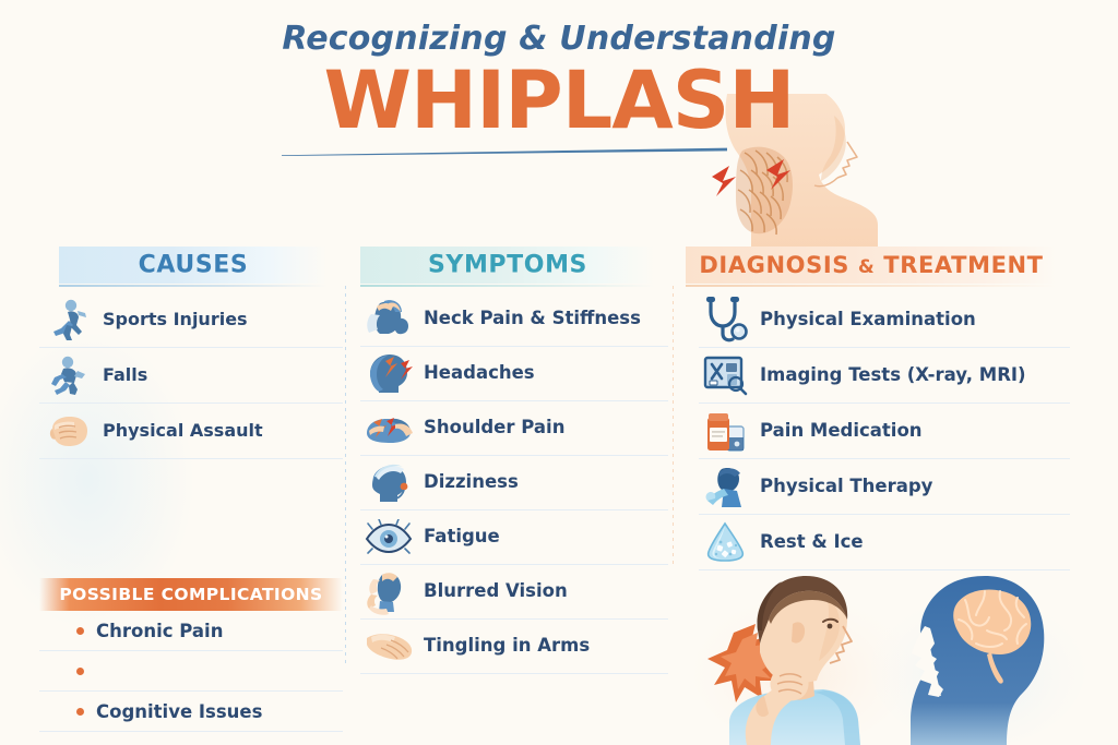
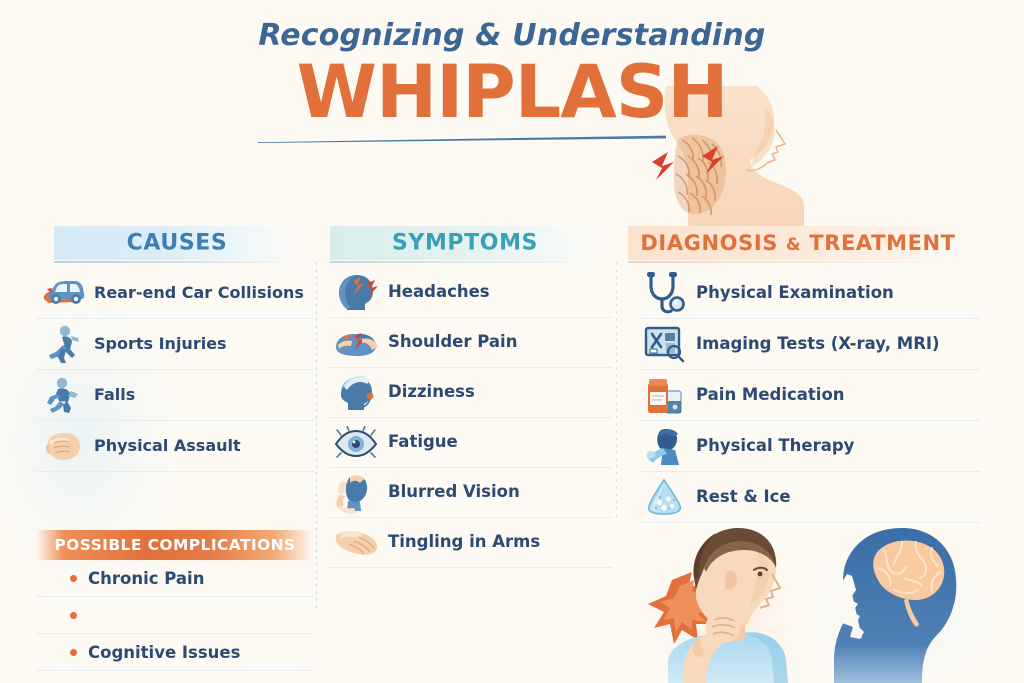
  Recognizing & Understanding
  WHIPLASH
  CAUSES
  SYMPTOMS
  DIAGNOSIS & TREATMENT
+ Rear-end Car Collisions
  Sports Injuries
  Falls
  Physical Assault
- Neck Pain & Stiffness
  Headaches
  Shoulder Pain
  Dizziness
  Fatigue
  Blurred Vision
  Tingling in Arms
  Physical Examination
  Imaging Tests (X-ray, MRI)
  Pain Medication
  Physical Therapy
  Rest & Ice
  POSSIBLE COMPLICATIONS
  Chronic Pain
  Cognitive Issues
